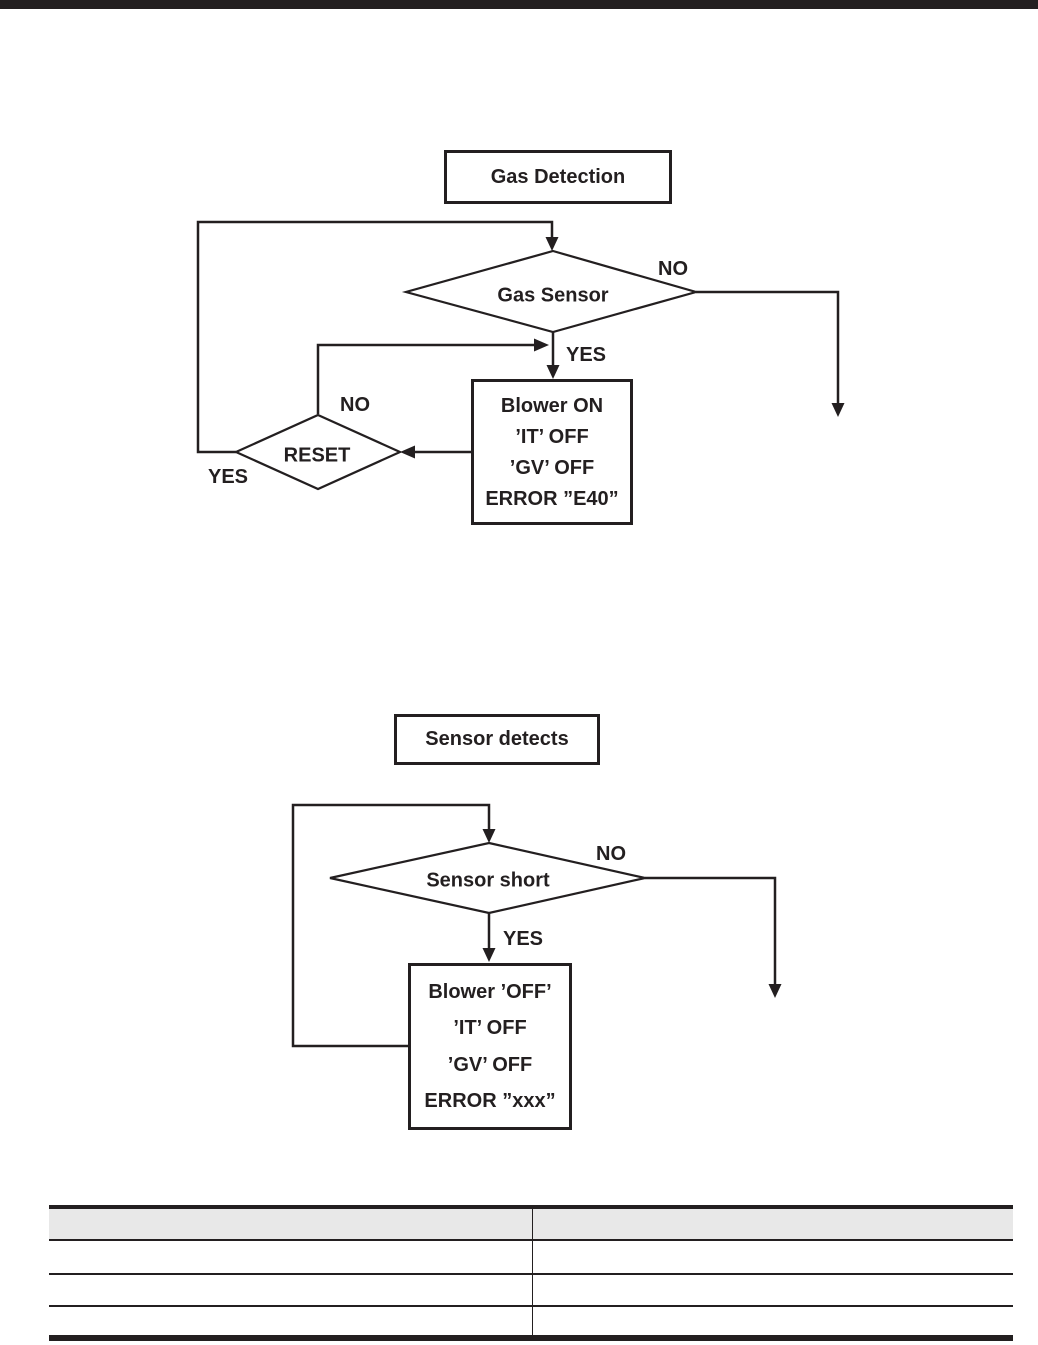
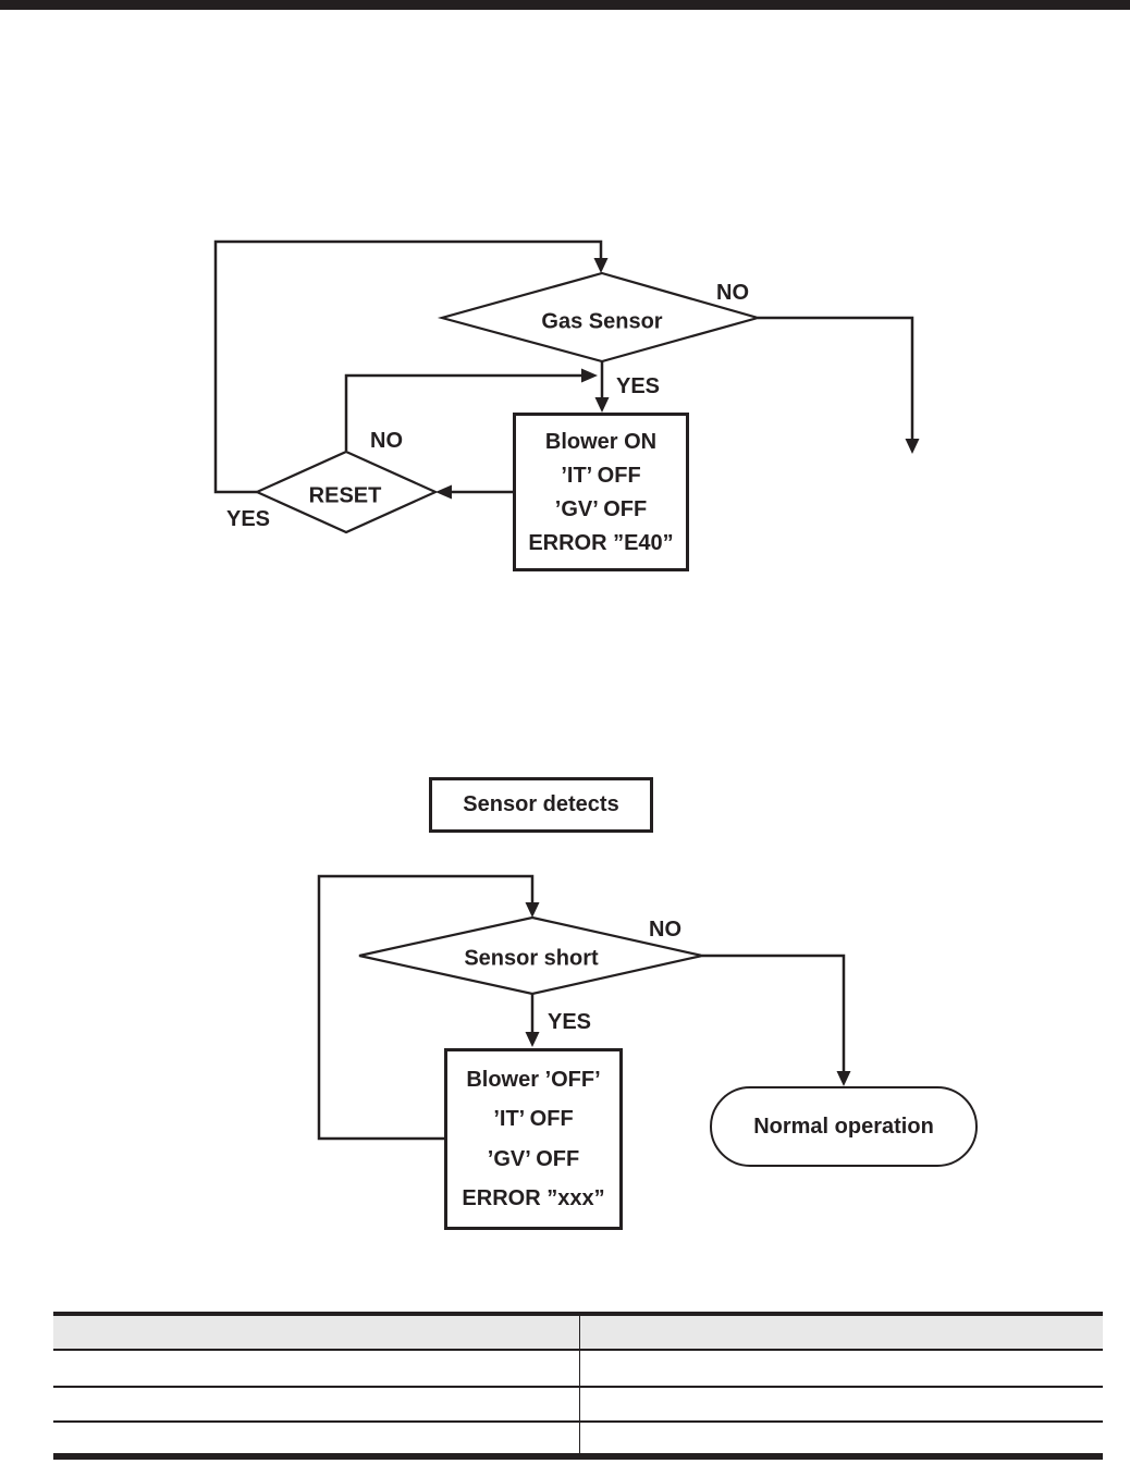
- Gas Detection
  Gas Sensor
  NO
  YES
  Blower ON
  ’IT’ OFF
  ’GV’ OFF
  ERROR ”E40”
  NO
  RESET
  YES
  Sensor detects
  Sensor short
  NO
  YES
  Blower ’OFF’
  ’IT’ OFF
  ’GV’ OFF
  ERROR ”xxx”
+ Normal operation
